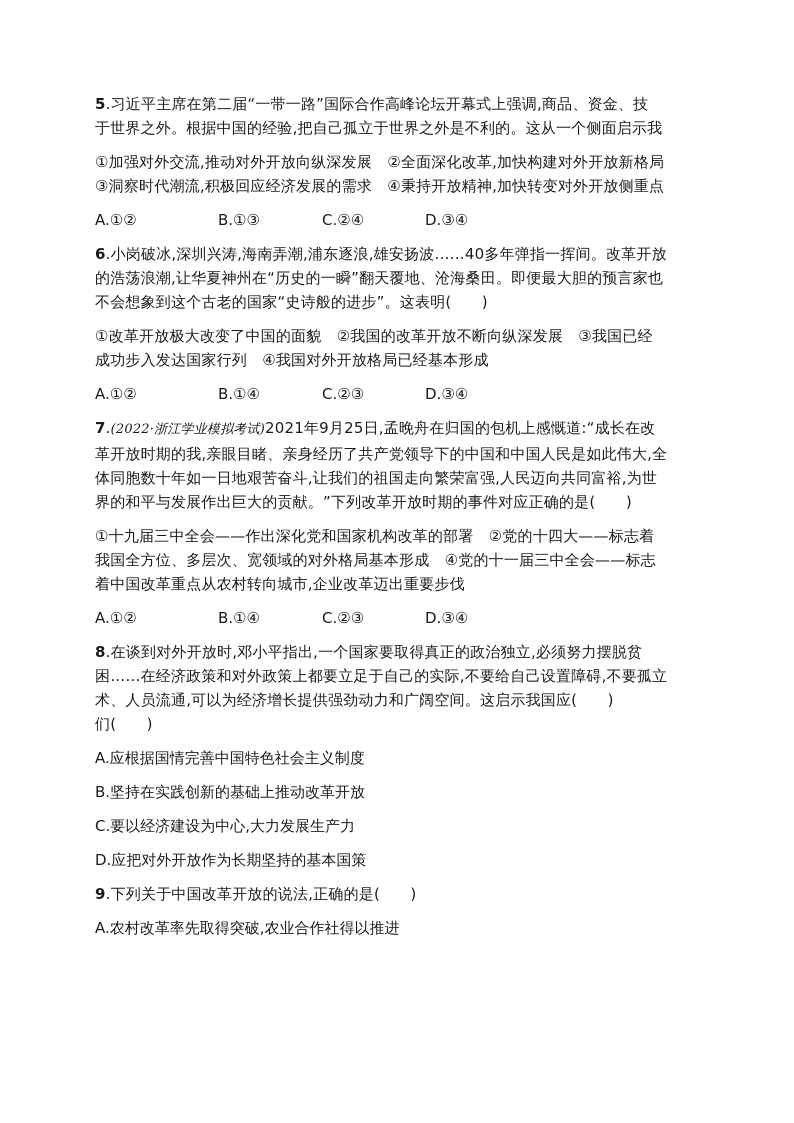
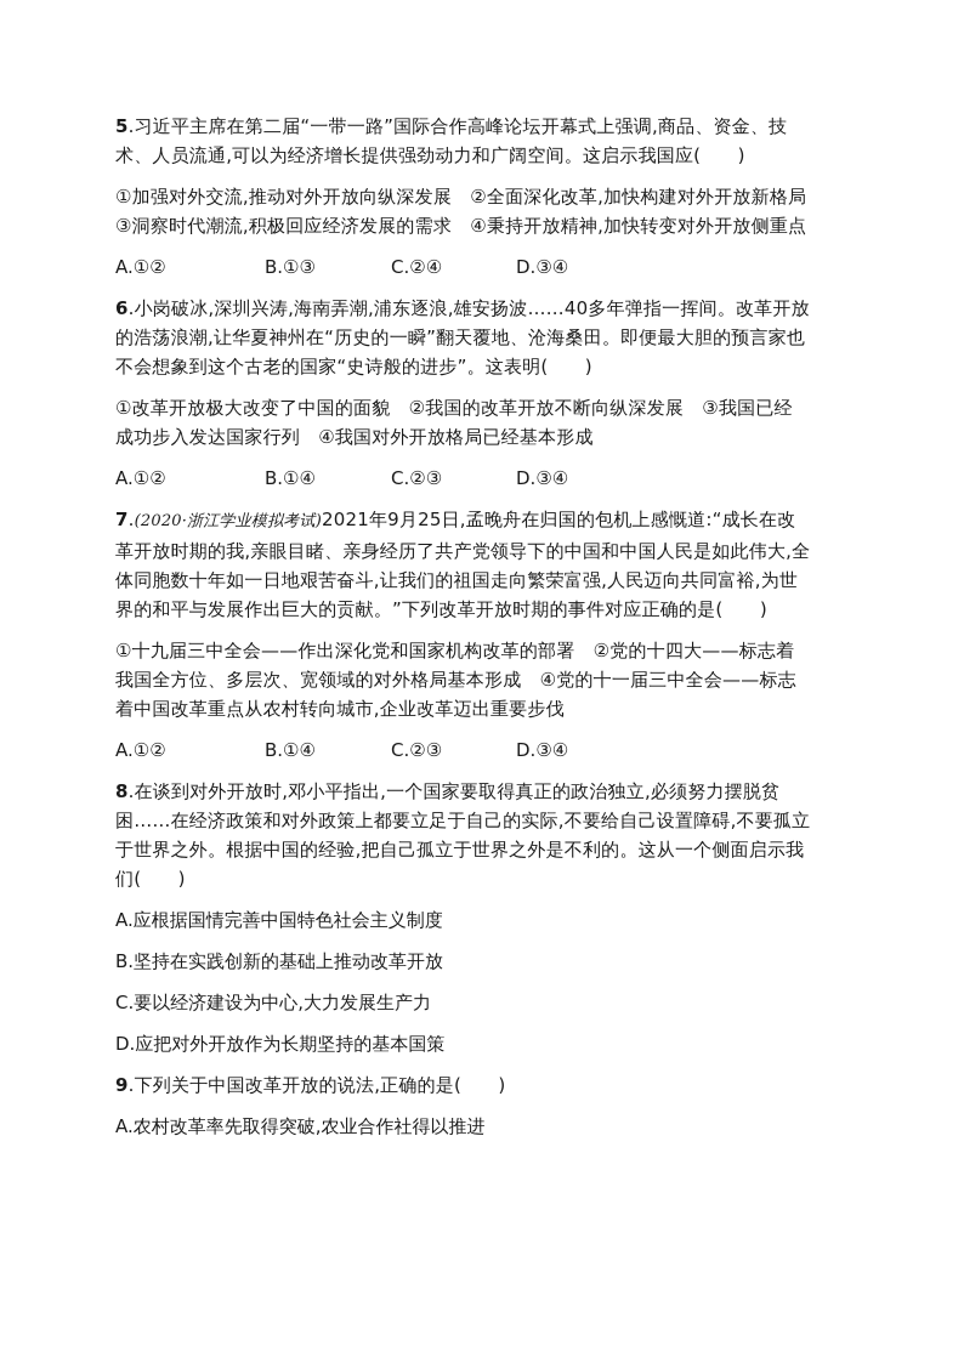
  5.习近平主席在第二届“一带一路”国际合作高峰论坛开幕式上强调,商品、资金、技
- 于世界之外。根据中国的经验,把自己孤立于世界之外是不利的。这从一个侧面启示我
+ 术、人员流通,可以为经济增长提供强劲动力和广阔空间。这启示我国应( )
  ①加强对外交流,推动对外开放向纵深发展 ②全面深化改革,加快构建对外开放新格局
  ③洞察时代潮流,积极回应经济发展的需求 ④秉持开放精神,加快转变对外开放侧重点
  A.①②
  B.①③
  C.②④
  D.③④
  6.小岗破冰,深圳兴涛,海南弄潮,浦东逐浪,雄安扬波……40多年弹指一挥间。改革开放
  的浩荡浪潮,让华夏神州在“历史的一瞬”翻天覆地、沧海桑田。即便最大胆的预言家也
  不会想象到这个古老的国家“史诗般的进步”。这表明( )
  ①改革开放极大改变了中国的面貌 ②我国的改革开放不断向纵深发展 ③我国已经
  成功步入发达国家行列 ④我国对外开放格局已经基本形成
  A.①②
  B.①④
  C.②③
  D.③④
- 7.(2022·浙江学业模拟考试)2021年9月25日,孟晚舟在归国的包机上感慨道:“成长在改
+ 7.(2020·浙江学业模拟考试)2021年9月25日,孟晚舟在归国的包机上感慨道:“成长在改
  革开放时期的我,亲眼目睹、亲身经历了共产党领导下的中国和中国人民是如此伟大,全
  体同胞数十年如一日地艰苦奋斗,让我们的祖国走向繁荣富强,人民迈向共同富裕,为世
  界的和平与发展作出巨大的贡献。”下列改革开放时期的事件对应正确的是( )
  ①十九届三中全会——作出深化党和国家机构改革的部署 ②党的十四大——标志着
  我国全方位、多层次、宽领域的对外格局基本形成 ④党的十一届三中全会——标志
  着中国改革重点从农村转向城市,企业改革迈出重要步伐
  A.①②
  B.①④
  C.②③
  D.③④
  8.在谈到对外开放时,邓小平指出,一个国家要取得真正的政治独立,必须努力摆脱贫
  困……在经济政策和对外政策上都要立足于自己的实际,不要给自己设置障碍,不要孤立
- 术、人员流通,可以为经济增长提供强劲动力和广阔空间。这启示我国应( )
+ 于世界之外。根据中国的经验,把自己孤立于世界之外是不利的。这从一个侧面启示我
  们( )
  A.应根据国情完善中国特色社会主义制度
  B.坚持在实践创新的基础上推动改革开放
  C.要以经济建设为中心,大力发展生产力
  D.应把对外开放作为长期坚持的基本国策
  9.下列关于中国改革开放的说法,正确的是( )
  A.农村改革率先取得突破,农业合作社得以推进
